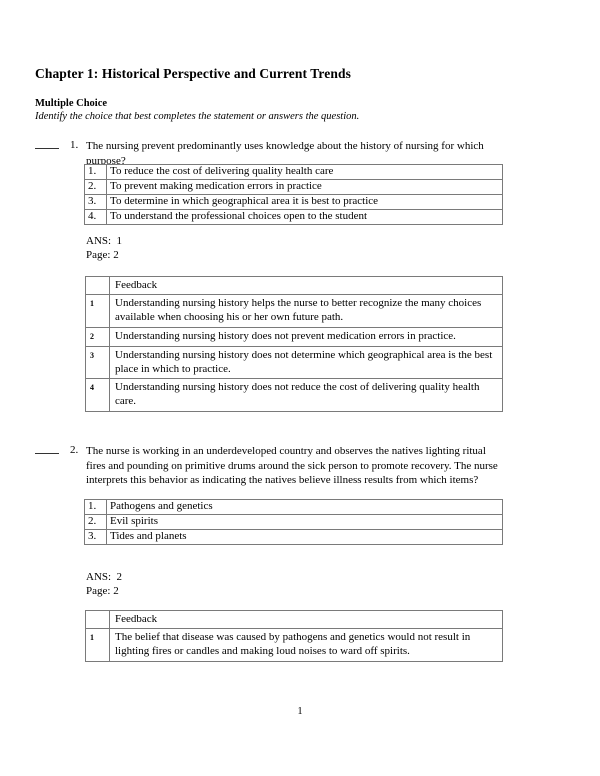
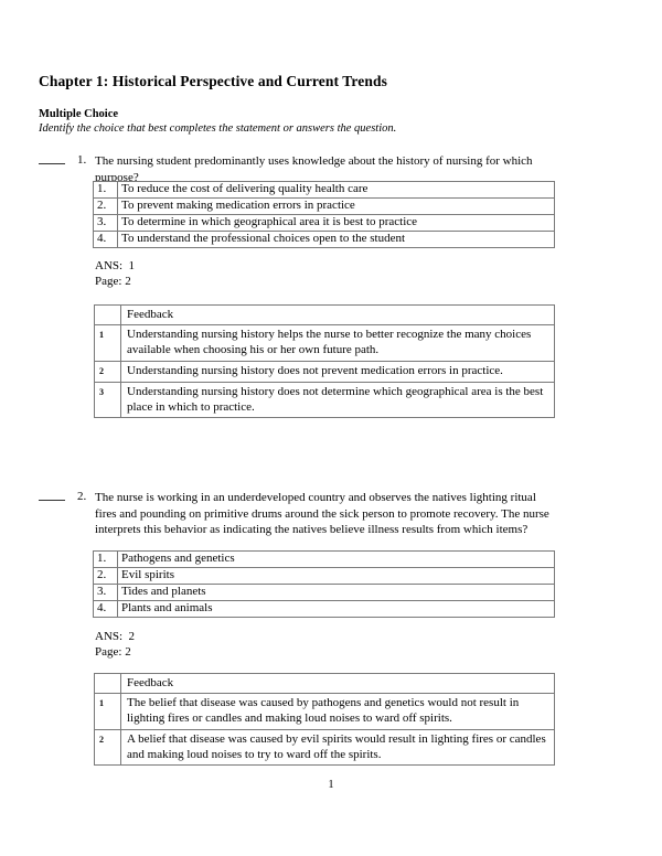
  Chapter 1: Historical Perspective and Current Trends
  Multiple Choice
  Identify the choice that best completes the statement or answers the question.
  1.
- The nursing prevent predominantly uses knowledge about the history of nursing for which purpose?
+ The nursing student predominantly uses knowledge about the history of nursing for which purpose?
  1.	To reduce the cost of delivering quality health care
  2.	To prevent making medication errors in practice
  3.	To determine in which geographical area it is best to practice
  4.	To understand the professional choices open to the student
  ANS: 1
  Page: 2
  	Feedback
  1	Understanding nursing history helps the nurse to better recognize the many choices available when choosing his or her own future path.
  2	Understanding nursing history does not prevent medication errors in practice.
  3	Understanding nursing history does not determine which geographical area is the best place in which to practice.
- 4	Understanding nursing history does not reduce the cost of delivering quality health care.
  2.
  The nurse is working in an underdeveloped country and observes the natives lighting ritual fires and pounding on primitive drums around the sick person to promote recovery. The nurse interprets this behavior as indicating the natives believe illness results from which items?
  1.	Pathogens and genetics
  2.	Evil spirits
  3.	Tides and planets
+ 4.	Plants and animals
  ANS: 2
  Page: 2
  	Feedback
  1	The belief that disease was caused by pathogens and genetics would not result in lighting fires or candles and making loud noises to ward off spirits.
+ 2	A belief that disease was caused by evil spirits would result in lighting fires or candles and making loud noises to try to ward off the spirits.
  1
